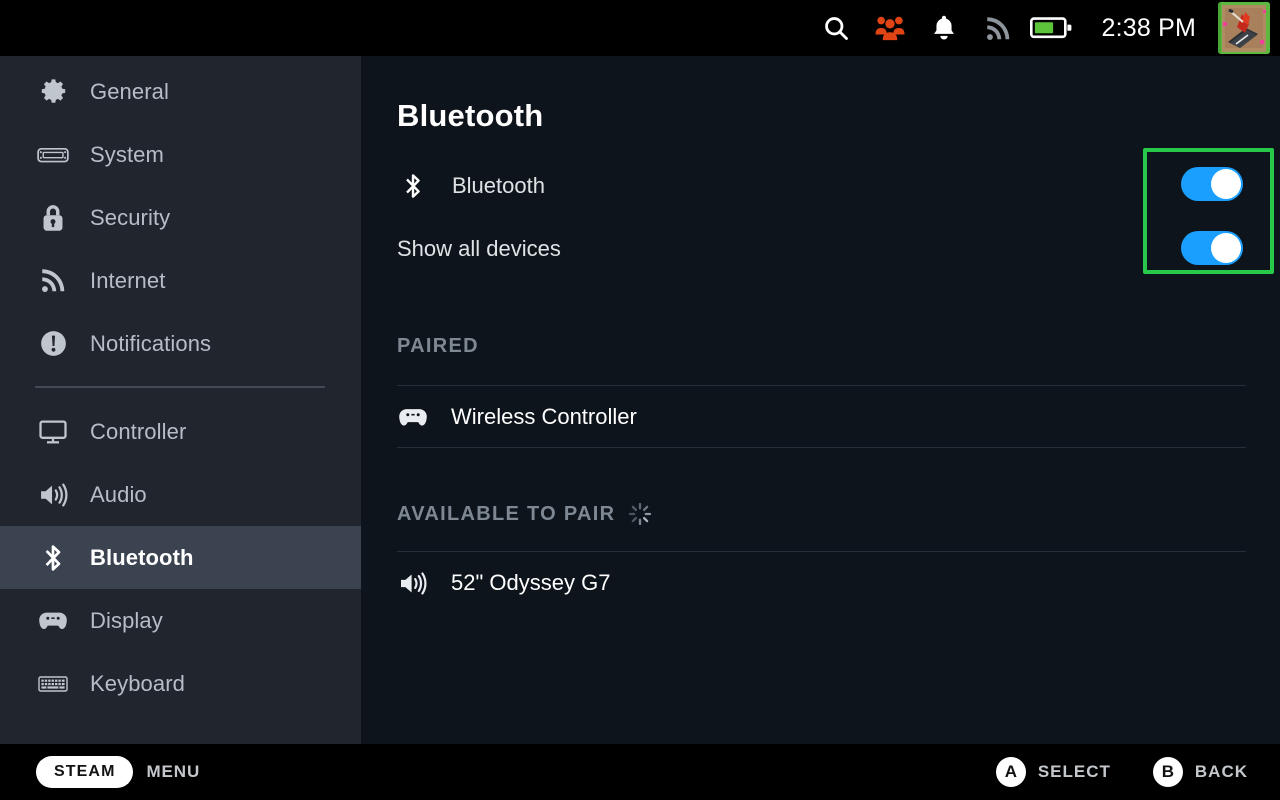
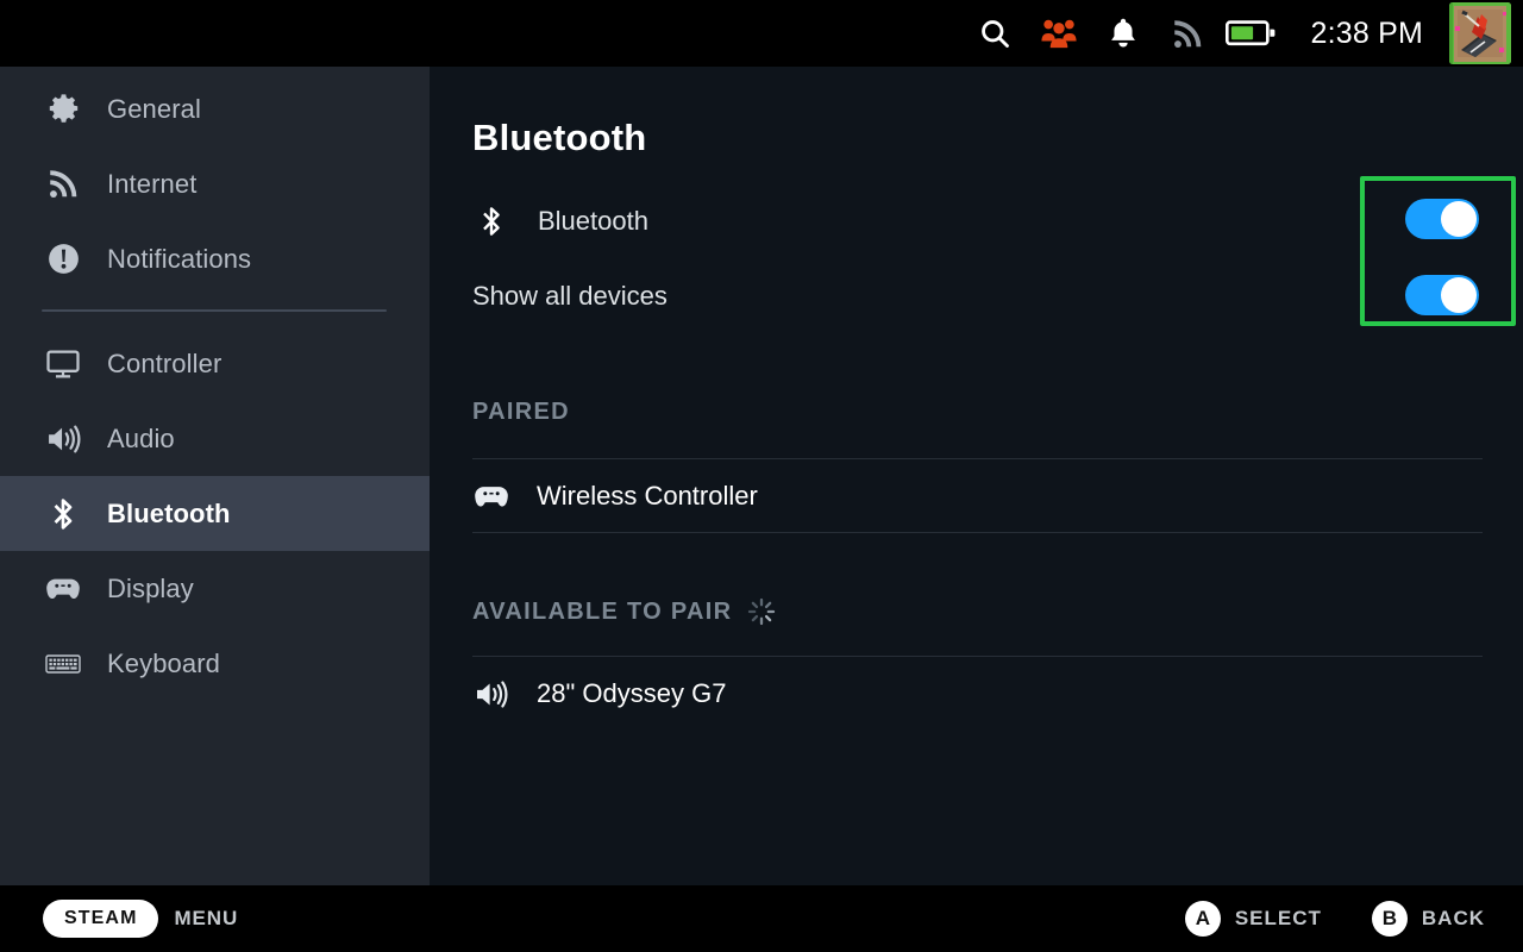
  2:38 PM
  General
- System
- Security
  Internet
  Notifications
  Controller
  Audio
  Bluetooth
  Display
  Keyboard
  Bluetooth
  Bluetooth
  Show all devices
  PAIRED
  Wireless Controller
  AVAILABLE TO PAIR
- 52" Odyssey G7
+ 28" Odyssey G7
  STEAM
  MENU
  A
  SELECT
  B
  BACK
